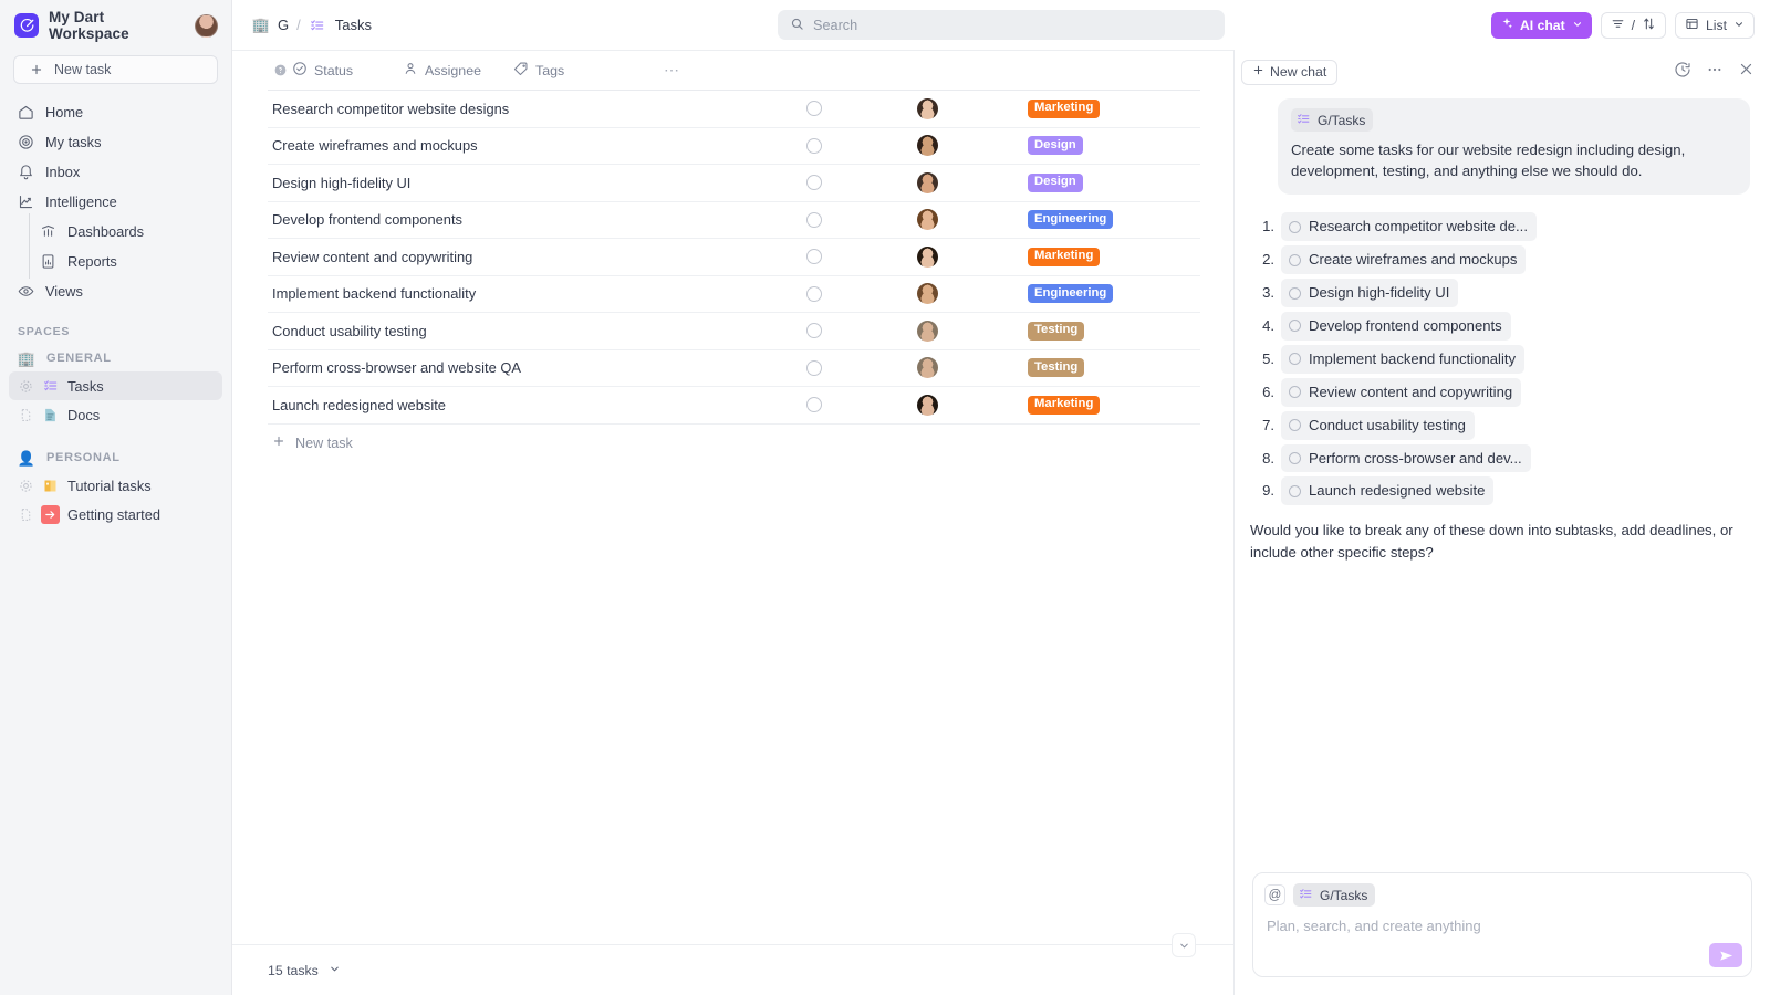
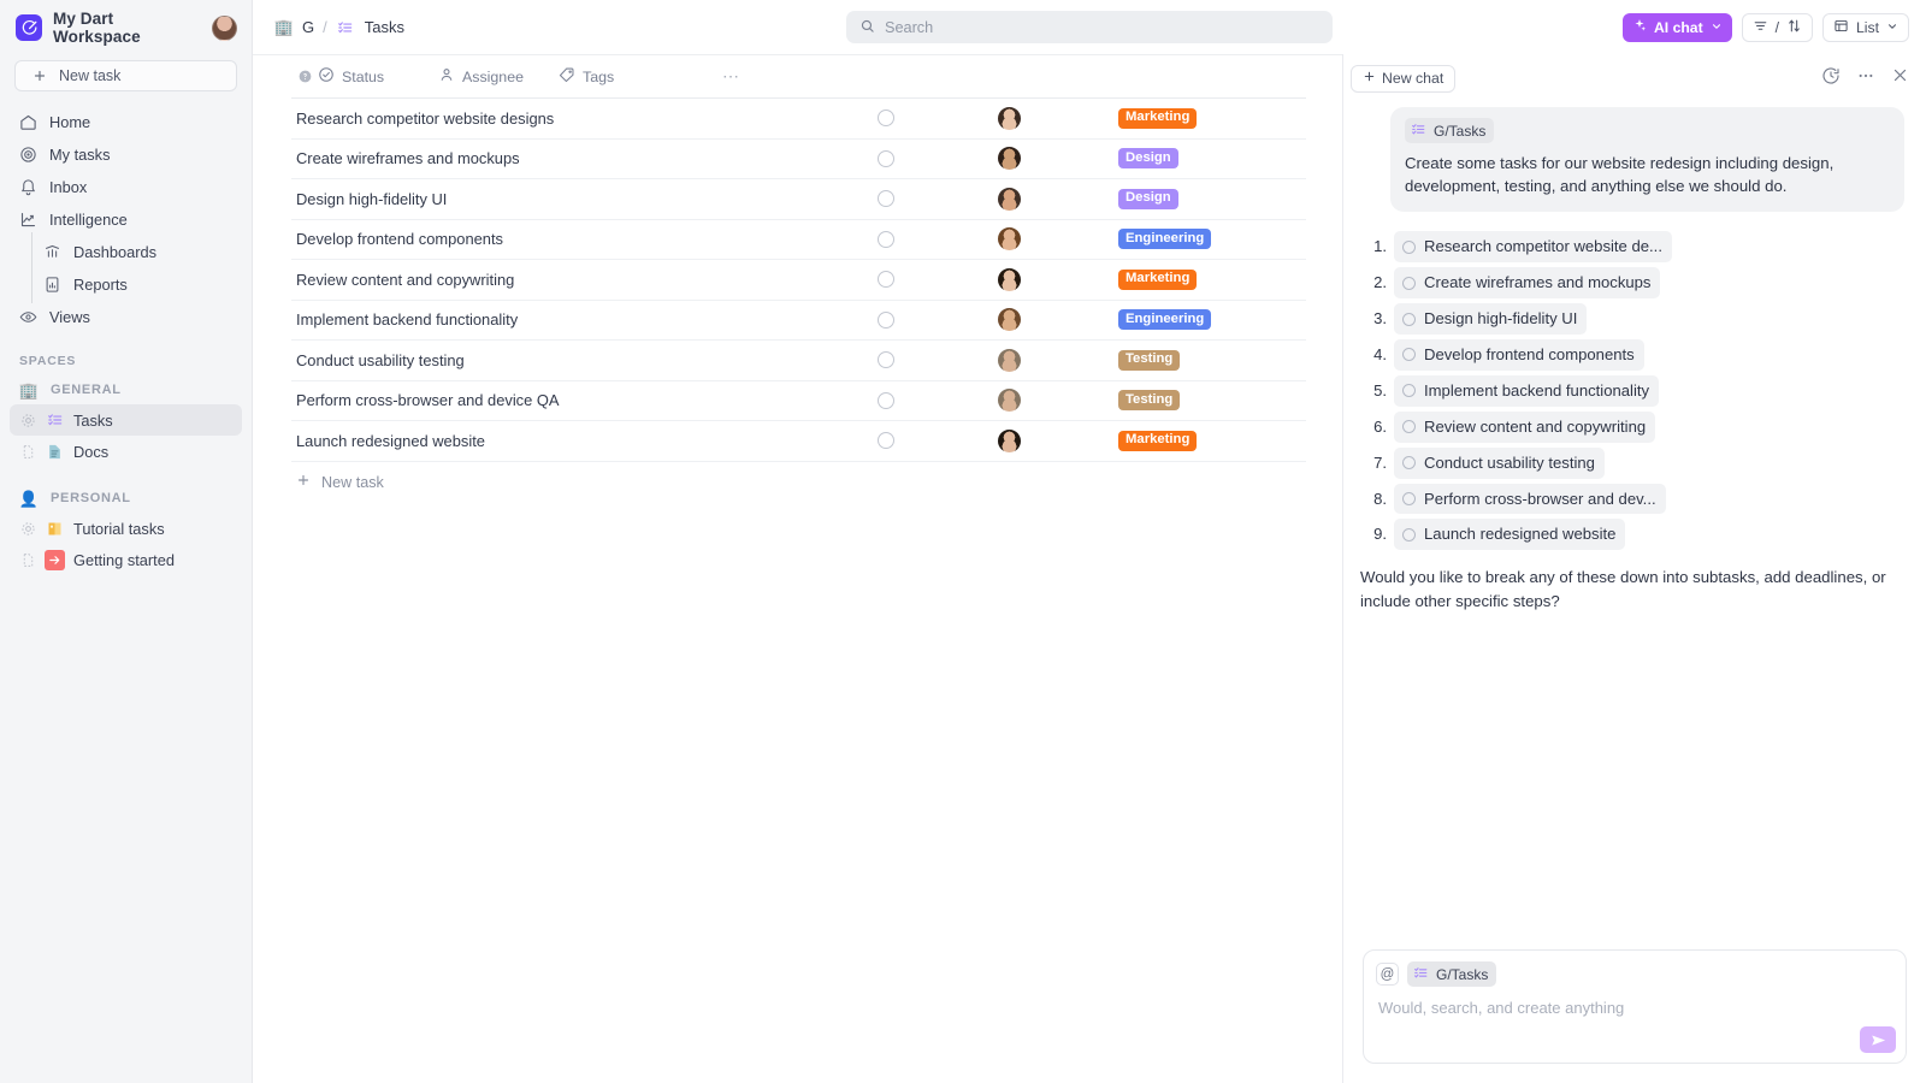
  My Dart Workspace
  New task
  Home
  My tasks
  Inbox
  Intelligence
  Dashboards
  Reports
  Views
  SPACES
  🏢
  GENERAL
  Tasks
  Docs
  👤
  PERSONAL
  Tutorial tasks
  Getting started
  🏢
  G
  /
  Tasks
  Search
  AI chat
  /
  List
  Status
  Assignee
  Tags
  ⋯
  Research competitor website designs
  Marketing
  Create wireframes and mockups
  Design
  Design high-fidelity UI
  Design
  Develop frontend components
  Engineering
  Review content and copywriting
  Marketing
  Implement backend functionality
  Engineering
  Conduct usability testing
  Testing
- Perform cross-browser and website QA
+ Perform cross-browser and device QA
  Testing
  Launch redesigned website
  Marketing
  New task
- 15 tasks
  New chat
  G/Tasks
  Create some tasks for our website redesign including design, development, testing, and anything else we should do.
  1.
  Research competitor website de...
  2.
  Create wireframes and mockups
  3.
  Design high-fidelity UI
  4.
  Develop frontend components
  5.
  Implement backend functionality
  6.
  Review content and copywriting
  7.
  Conduct usability testing
  8.
  Perform cross-browser and dev...
  9.
  Launch redesigned website
  Would you like to break any of these down into subtasks, add deadlines, or include other specific steps?
  @
  G/Tasks
- Plan, search, and create anything
+ Would, search, and create anything
